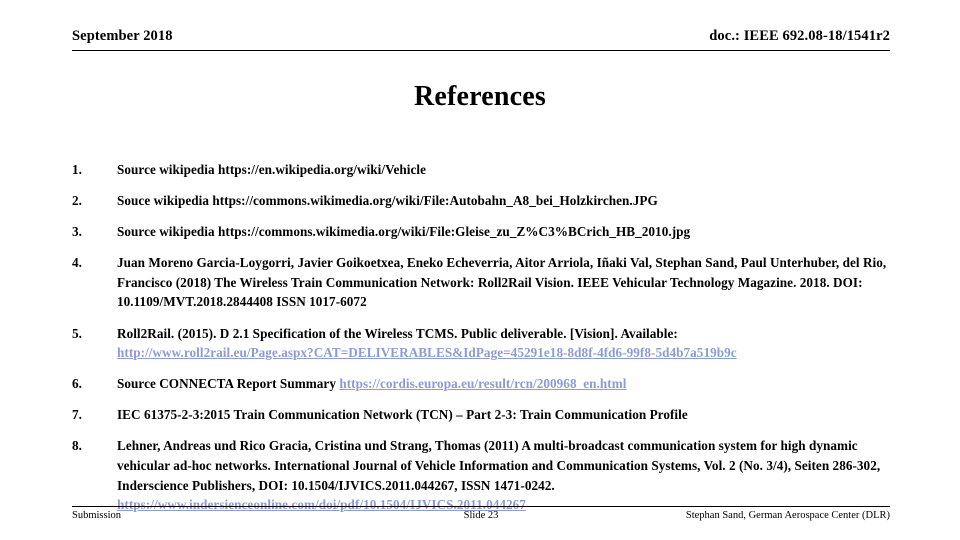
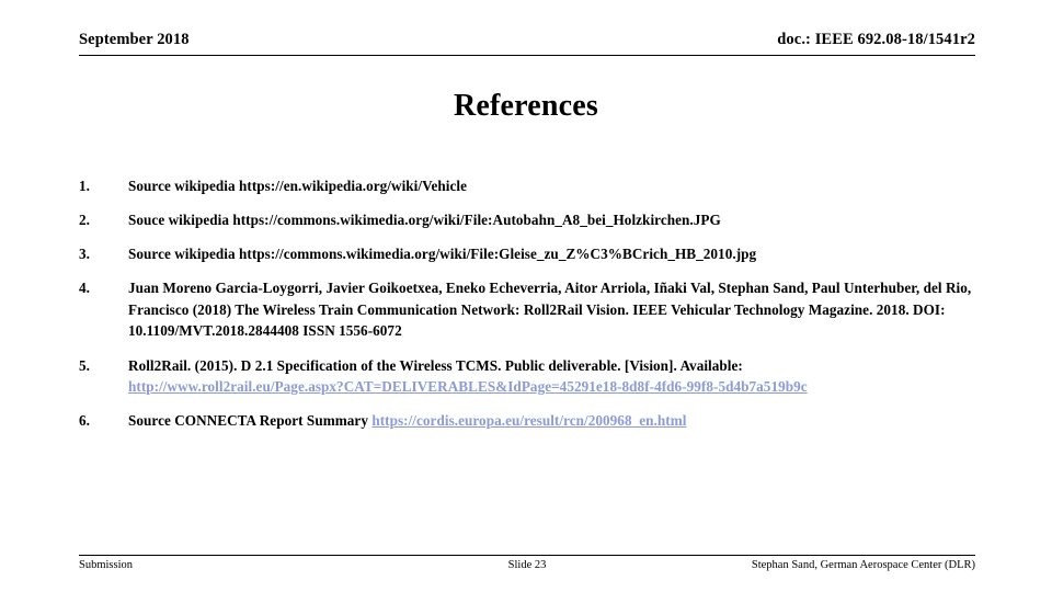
  September 2018
  doc.: IEEE 692.08-18/1541r2
  References
  1.
  Source wikipedia https://en.wikipedia.org/wiki/Vehicle
  2.
  Souce wikipedia https://commons.wikimedia.org/wiki/File:Autobahn_A8_bei_Holzkirchen.JPG
  3.
  Source wikipedia https://commons.wikimedia.org/wiki/File:Gleise_zu_Z%C3%BCrich_HB_2010.jpg
  4.
- Juan Moreno Garcia-Loygorri, Javier Goikoetxea, Eneko Echeverria, Aitor Arriola, Iñaki Val, Stephan Sand, Paul Unterhuber, del Rio, Francisco (2018) The Wireless Train Communication Network: Roll2Rail Vision. IEEE Vehicular Technology Magazine. 2018. DOI: 10.1109/MVT.2018.2844408 ISSN 1017-6072
+ Juan Moreno Garcia-Loygorri, Javier Goikoetxea, Eneko Echeverria, Aitor Arriola, Iñaki Val, Stephan Sand, Paul Unterhuber, del Rio, Francisco (2018) The Wireless Train Communication Network: Roll2Rail Vision. IEEE Vehicular Technology Magazine. 2018. DOI: 10.1109/MVT.2018.2844408 ISSN 1556-6072
  5.
  Roll2Rail. (2015). D 2.1 Specification of the Wireless TCMS. Public deliverable. [Vision]. Available:
  http://www.roll2rail.eu/Page.aspx?CAT=DELIVERABLES&IdPage=45291e18-8d8f-4fd6-99f8-5d4b7a519b9c
  6.
  Source CONNECTA Report Summary https://cordis.europa.eu/result/rcn/200968_en.html
- 7.
- IEC 61375-2-3:2015 Train Communication Network (TCN) – Part 2-3: Train Communication Profile
- 8.
- Lehner, Andreas und Rico Gracia, Cristina und Strang, Thomas (2011) A multi-broadcast communication system for high dynamic vehicular ad-hoc networks. International Journal of Vehicle Information and Communication Systems, Vol. 2 (No. 3/4), Seiten 286-302, Inderscience Publishers, DOI: 10.1504/IJVICS.2011.044267, ISSN 1471-0242.
- https://www.indersienceonline.com/doi/pdf/10.1504/IJVICS.2011.044267
  Submission
  Slide 23
  Stephan Sand, German Aerospace Center (DLR)
